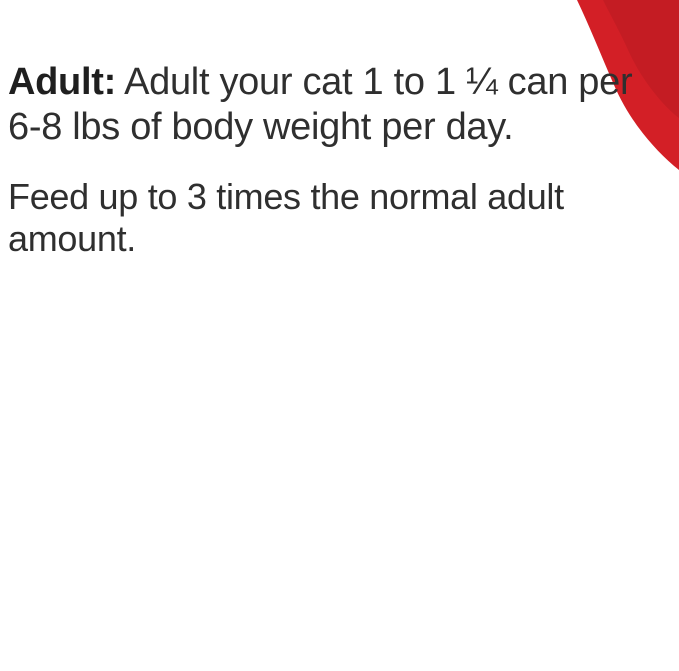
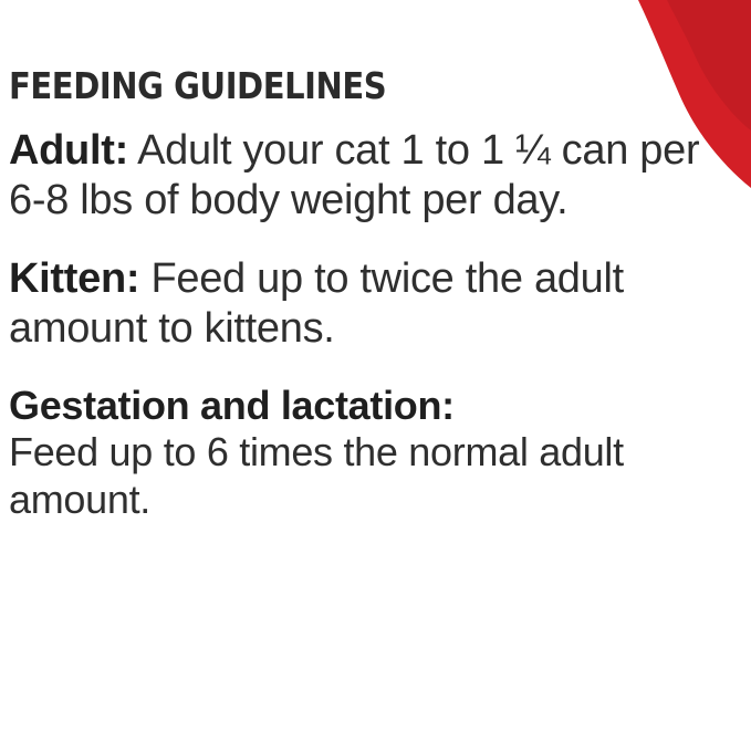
+ FEEDING GUIDELINES
  Adult: Adult your cat 1 to 1 ¼ can per 6-8 lbs of body weight per day.
+ Kitten: Feed up to twice the adult amount to kittens.
+ Gestation and lactation:
- Feed up to 3 times the normal adult amount.
+ Feed up to 6 times the normal adult amount.
